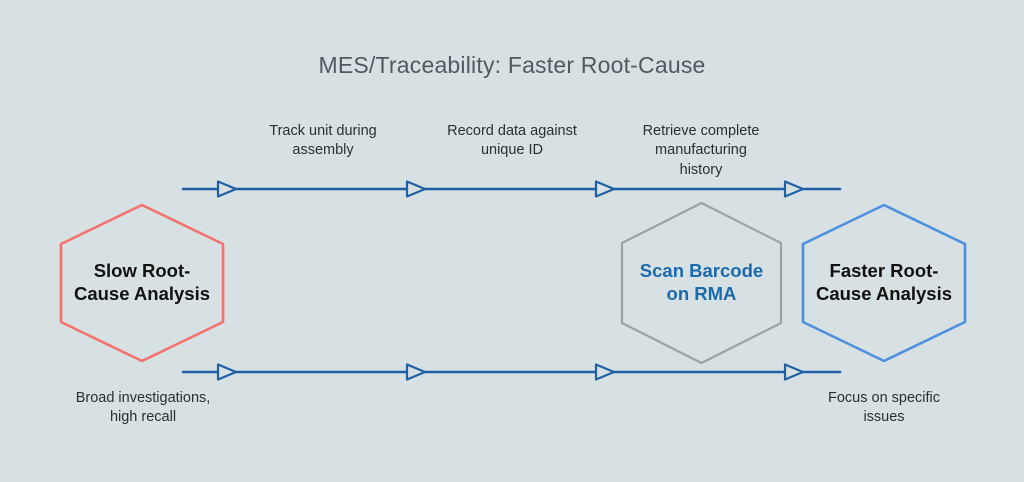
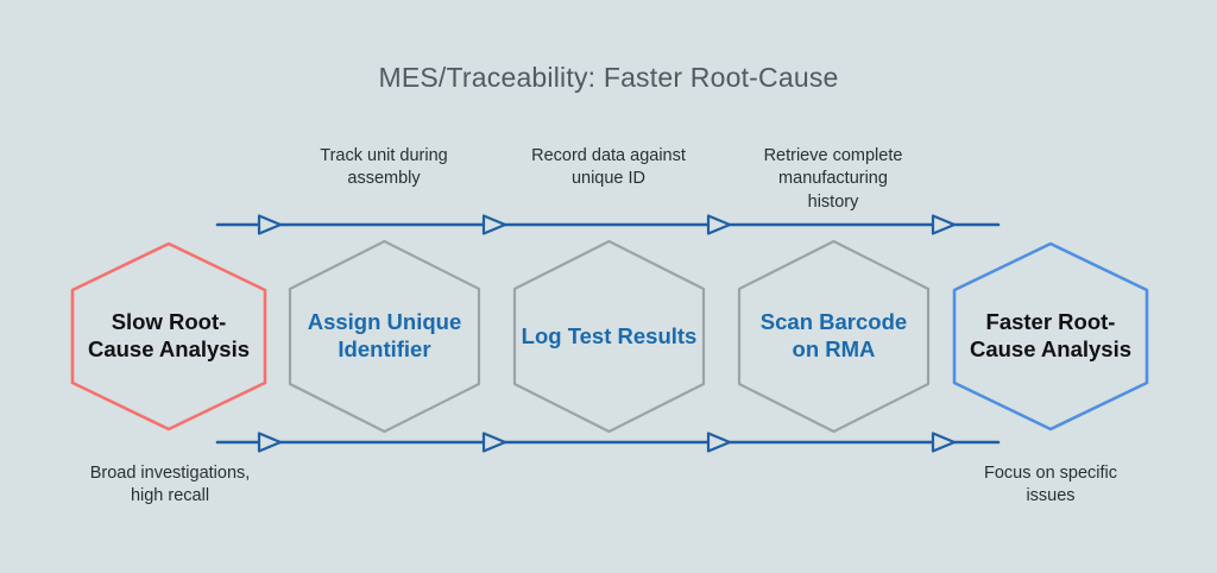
  MES/Traceability: Faster Root-Cause
  Track unit during
  assembly
  Record data against
  unique ID
  Retrieve complete
  manufacturing
  history
  Slow Root-
  Cause Analysis
+ Assign Unique
+ Identifier
+ Log Test Results
  Scan Barcode
  on RMA
  Faster Root-
  Cause Analysis
  Broad investigations,
  high recall
  Focus on specific
  issues
